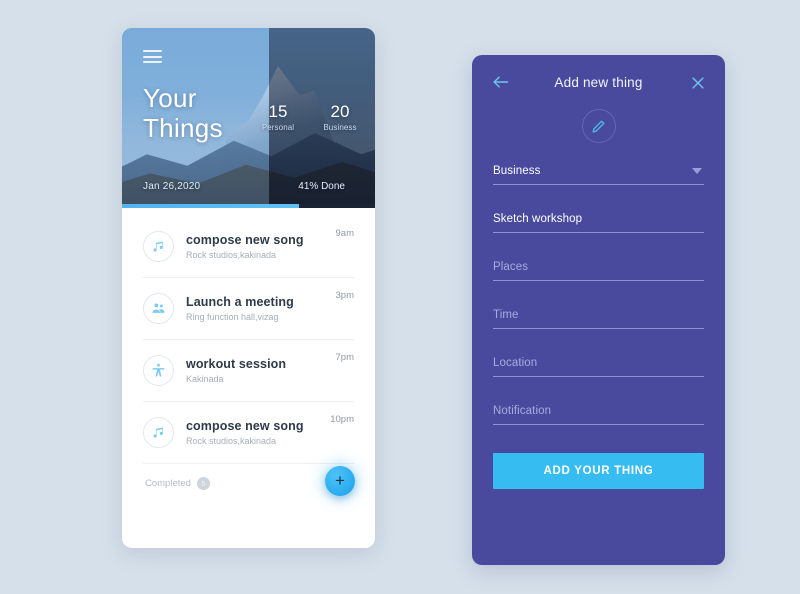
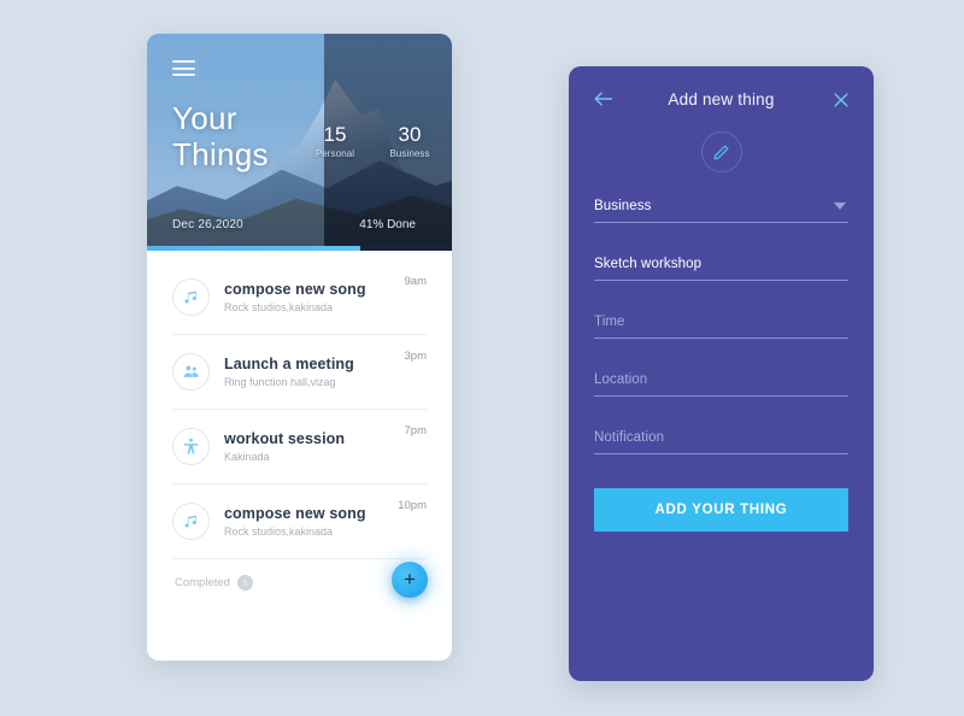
  Your
  Things
  15
  Personal
- 20
+ 30
  Business
- Jan 26,2020
+ Dec 26,2020
  41% Done
  compose new song
  Rock studios,kakinada
  9am
  Launch a meeting
  Ring function hall,vizag
  3pm
  workout session
  Kakinada
  7pm
  compose new song
  Rock studios,kakinada
  10pm
  Completed
  5
  +
  Add new thing
  Business
  Sketch workshop
- Places
  Time
  Location
  Notification
  ADD YOUR THING
